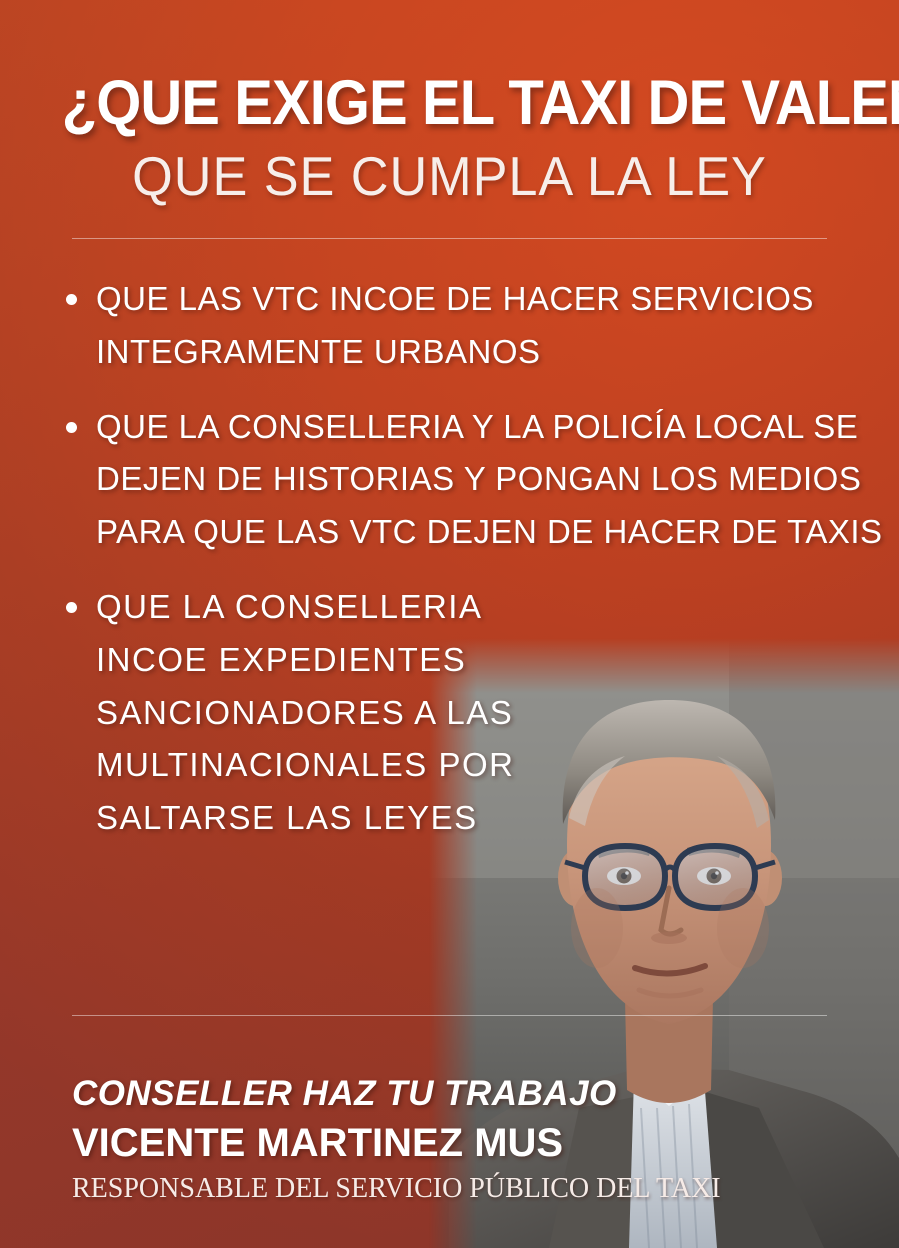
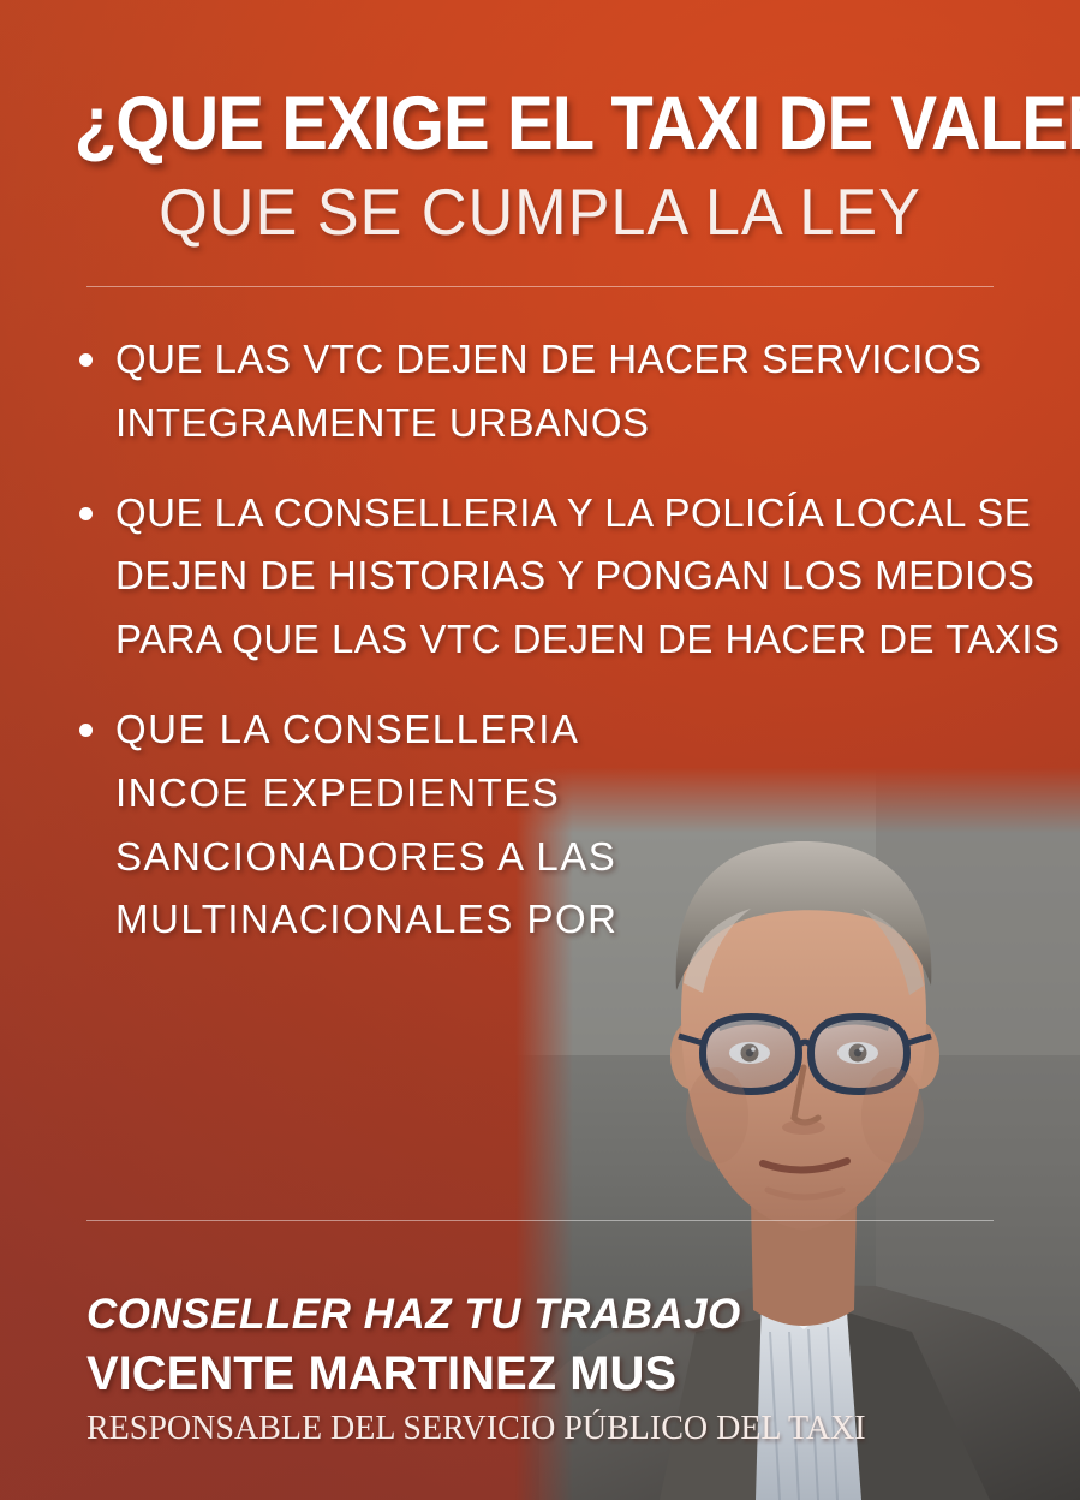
  ¿QUE EXIGE EL TAXI DE VALE
  QUE SE CUMPLA LA LEY
- QUE LAS VTC INCOE DE HACER SERVICIOS
+ QUE LAS VTC DEJEN DE HACER SERVICIOS
  INTEGRAMENTE URBANOS
  QUE LA CONSELLERIA Y LA POLICÍA LOCAL SE
  DEJEN DE HISTORIAS Y PONGAN LOS MEDIOS
  PARA QUE LAS VTC DEJEN DE HACER DE TAXIS
  QUE LA CONSELLERIA
  INCOE EXPEDIENTES
  SANCIONADORES A LAS
  MULTINACIONALES POR
- SALTARSE LAS LEYES
  CONSELLER HAZ TU TRABAJO
  VICENTE MARTINEZ MUS
  RESPONSABLE DEL SERVICIO PÚBLICO DEL TAXI
